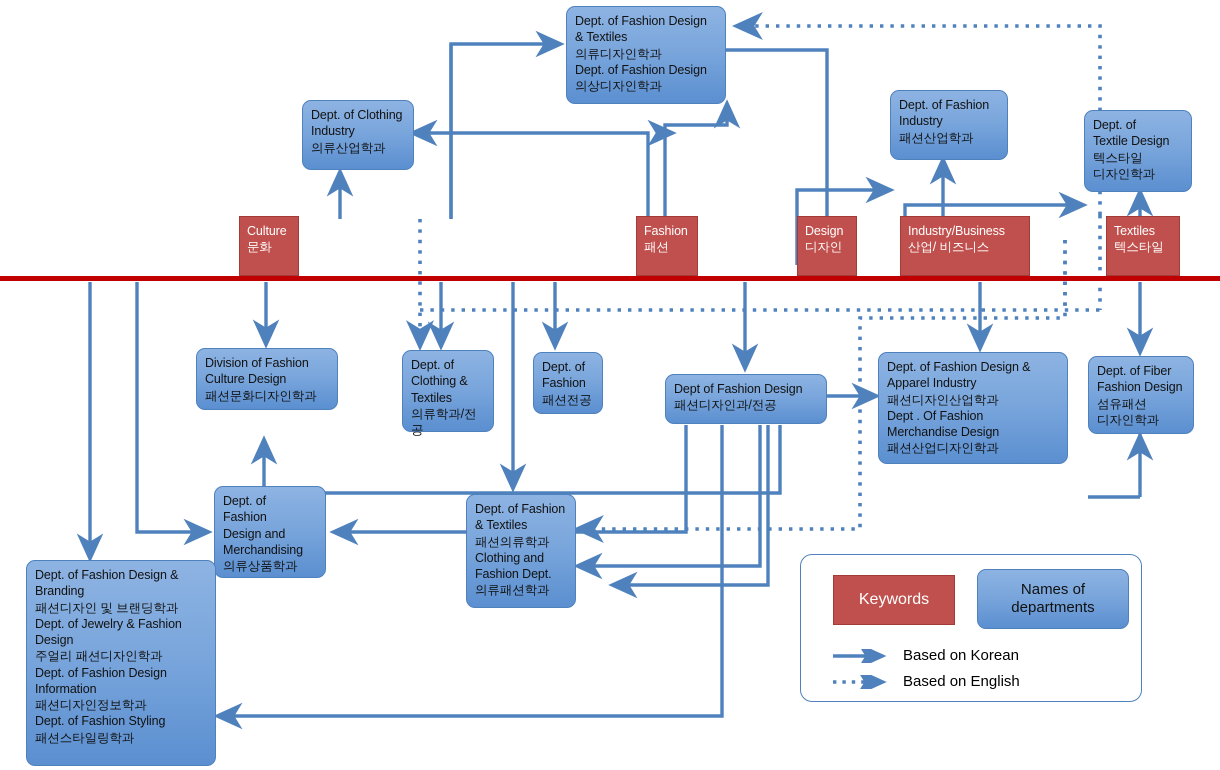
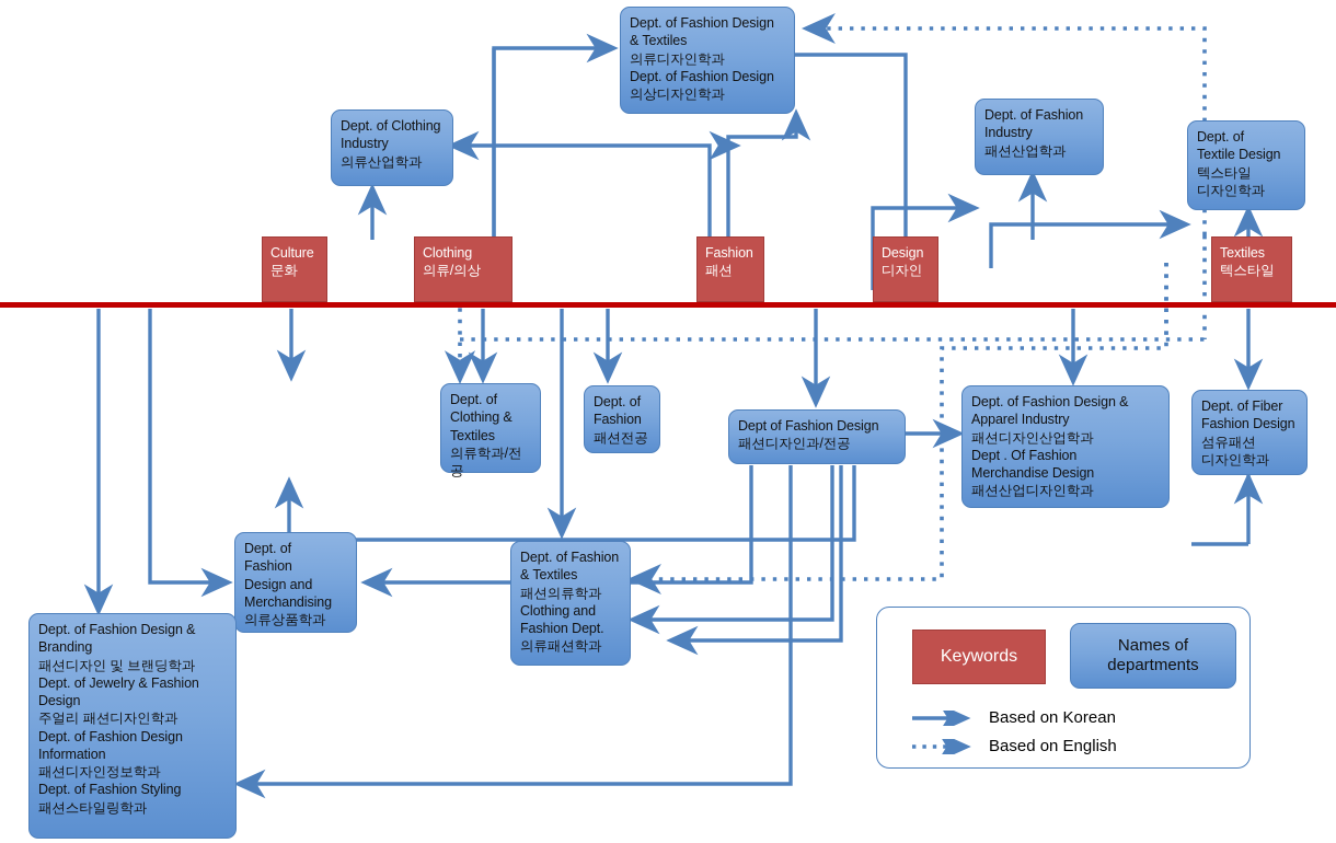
  Culture
  문화
+ Clothing
+ 의류/의상
  Fashion
  패션
  Design
  디자인
- Industry/Business
- 산업/ 비즈니스
  Textiles
  텍스타일
  Dept. of Fashion Design
  & Textiles
  의류디자인학과
  Dept. of Fashion Design
  의상디자인학과
  Dept. of Clothing
  Industry
  의류산업학과
  Dept. of Fashion
  Industry
  패션산업학과
  Dept. of
  Textile Design
  텍스타일
  디자인학과
- Division of Fashion
- Culture Design
- 패션문화디자인학과
  Dept. of
  Clothing &
  Textiles
  의류학과/전공
  Dept. of
  Fashion
  패션전공
  Dept of Fashion Design
  패션디자인과/전공
  Dept. of Fashion Design &
  Apparel Industry
  패션디자인산업학과
  Dept . Of Fashion
  Merchandise Design
  패션산업디자인학과
  Dept. of Fiber
  Fashion Design
  섬유패션
  디자인학과
  Dept. of
  Fashion
  Design and
  Merchandising
  의류상품학과
  Dept. of Fashion
  & Textiles
  패션의류학과
  Clothing and
  Fashion Dept.
  의류패션학과
  Dept. of Fashion Design &
  Branding
  패션디자인 및 브랜딩학과
  Dept. of Jewelry & Fashion
  Design
  주얼리 패션디자인학과
  Dept. of Fashion Design
  Information
  패션디자인정보학과
  Dept. of Fashion Styling
  패션스타일링학과
  Keywords
  Names of
  departments
  Based on Korean
  Based on English
